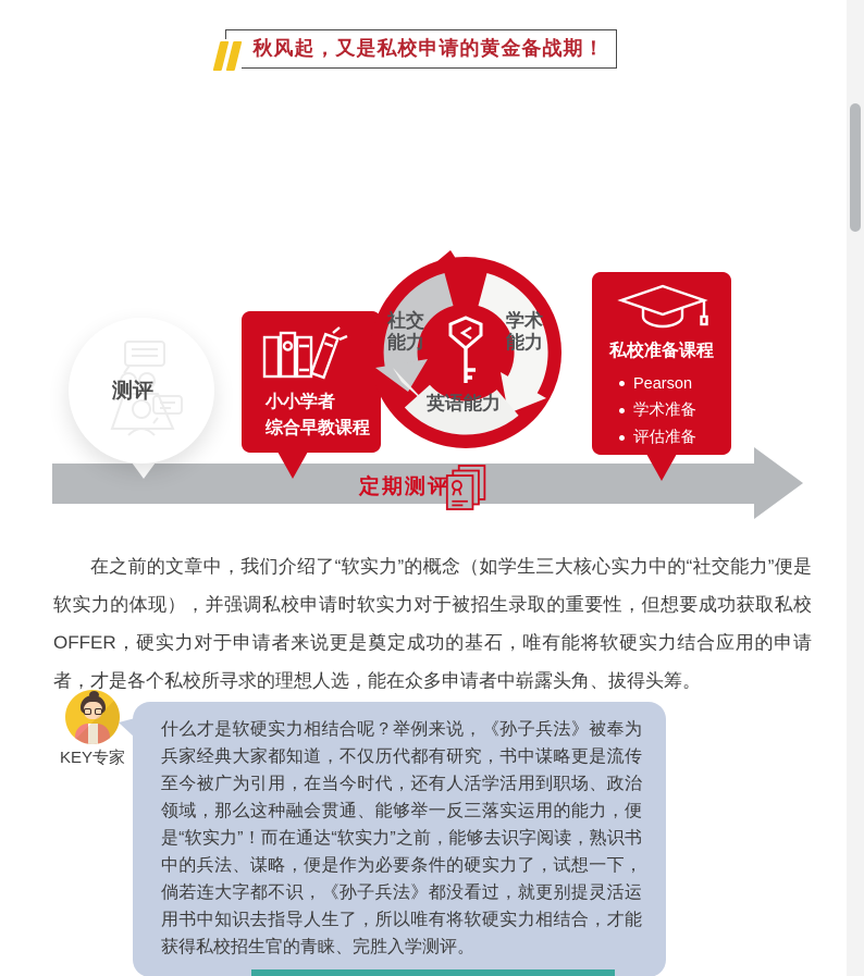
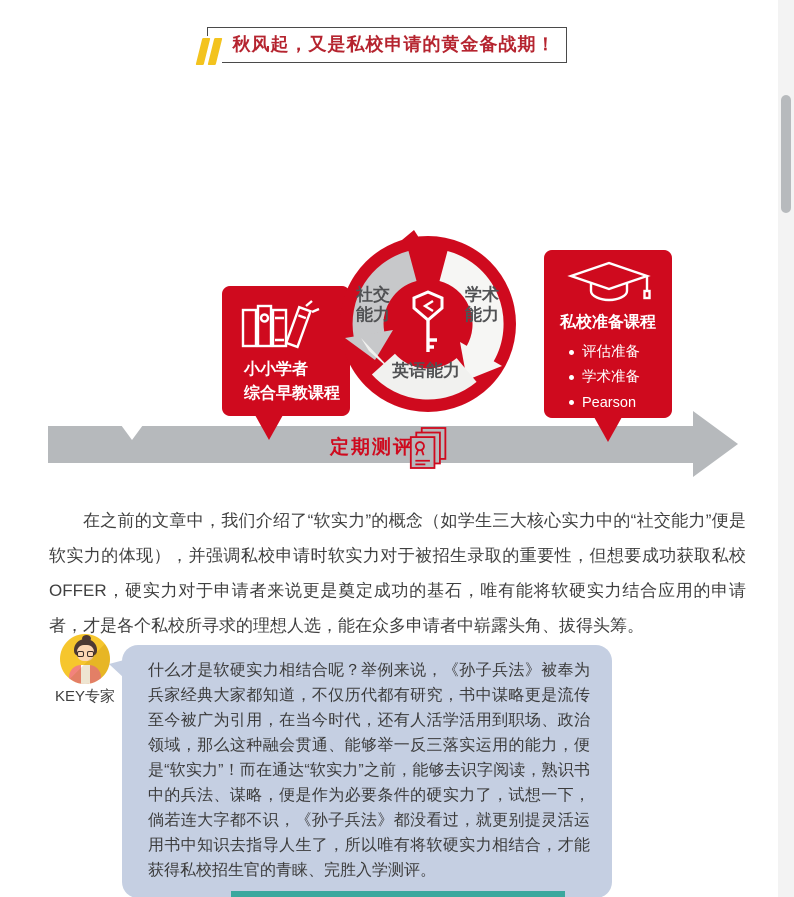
  秋风起，又是私校申请的黄金备战期！
- 测评
  小小学者
  综合早教课程
  社交
  能力
  学术
  能力
  英语能力
  私校准备课程
- Pearson
+ 评估准备
  学术准备
- 评估准备
+ Pearson
  定期测评
  在之前的文章中，我们介绍了“软实力”的概念（如学生三大核心实力中的“社交能力”便是软实力的体现），并强调私校申请时软实力对于被招生录取的重要性，但想要成功获取私校OFFER，硬实力对于申请者来说更是奠定成功的基石，唯有能将软硬实力结合应用的申请者，才是各个私校所寻求的理想人选，能在众多申请者中崭露头角、拔得头筹。
  KEY专家
  什么才是软硬实力相结合呢？举例来说，《孙子兵法》被奉为兵家经典大家都知道，不仅历代都有研究，书中谋略更是流传至今被广为引用，在当今时代，还有人活学活用到职场、政治领域，那么这种融会贯通、能够举一反三落实运用的能力，便是“软实力”！而在通达“软实力”之前，能够去识字阅读，熟识书中的兵法、谋略，便是作为必要条件的硬实力了，试想一下，倘若连大字都不识，《孙子兵法》都没看过，就更别提灵活运用书中知识去指导人生了，所以唯有将软硬实力相结合，才能获得私校招生官的青睐、完胜入学测评。
